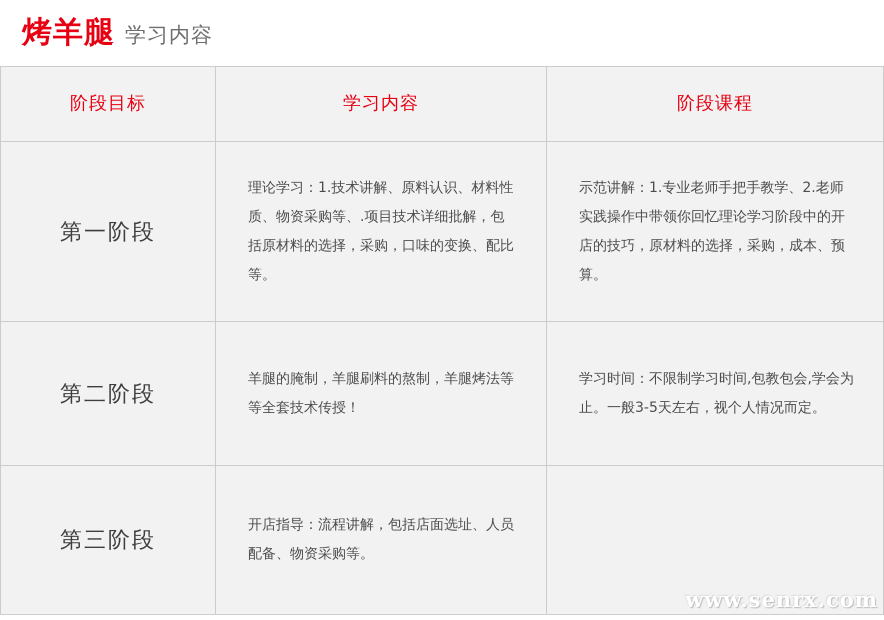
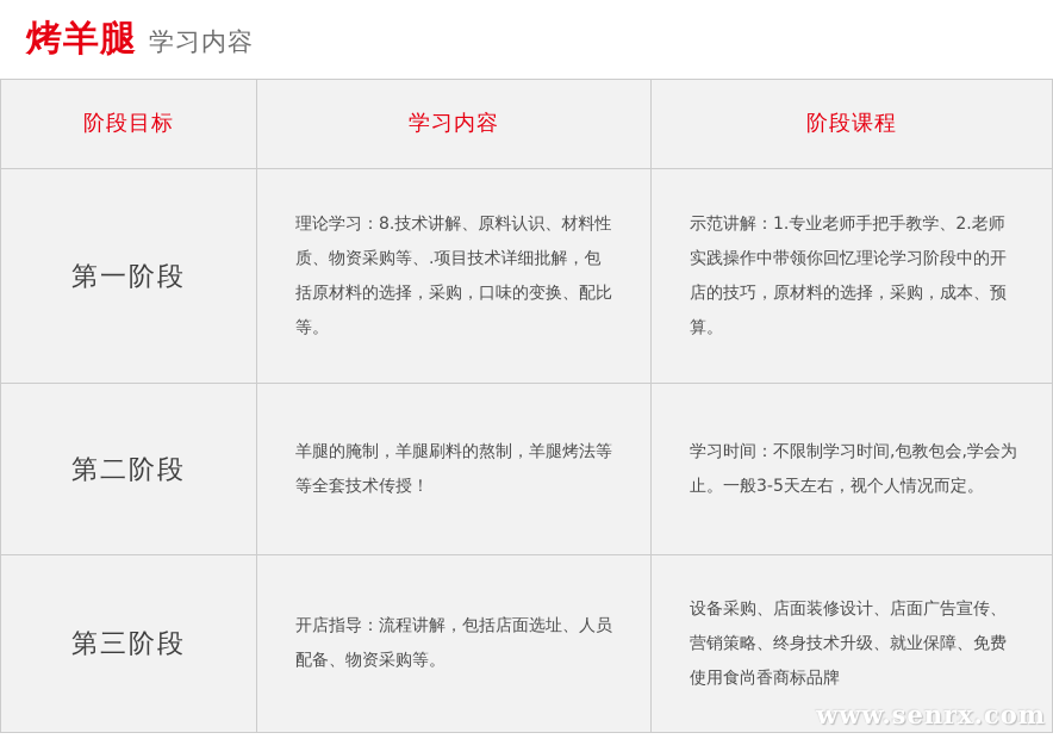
  烤羊腿
  学习内容
  阶段目标
  学习内容
  阶段课程
  第一阶段
- 理论学习：1.技术讲解、原料认识、材料性质、物资采购等、.项目技术详细批解，包括原材料的选择，采购，口味的变换、配比等。
+ 理论学习：8.技术讲解、原料认识、材料性质、物资采购等、.项目技术详细批解，包括原材料的选择，采购，口味的变换、配比等。
  示范讲解：1.专业老师手把手教学、2.老师实践操作中带领你回忆理论学习阶段中的开店的技巧，原材料的选择，采购，成本、预算。
  第二阶段
  羊腿的腌制，羊腿刷料的熬制，羊腿烤法等等全套技术传授！
  学习时间：不限制学习时间,包教包会,学会为止。一般3-5天左右，视个人情况而定。
  第三阶段
  开店指导：流程讲解，包括店面选址、人员配备、物资采购等。
+ 设备采购、店面装修设计、店面广告宣传、营销策略、终身技术升级、就业保障、免费使用食尚香商标品牌
  www.senrx.com
